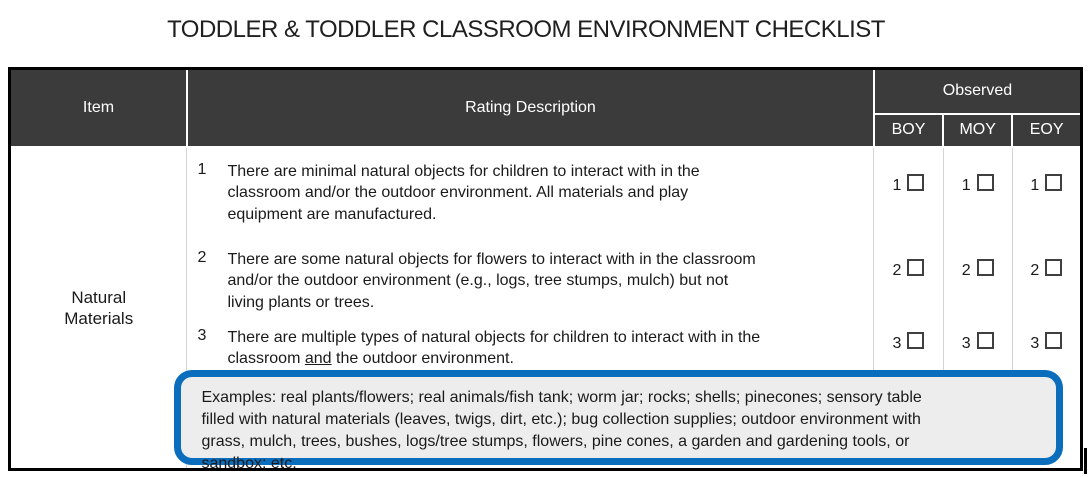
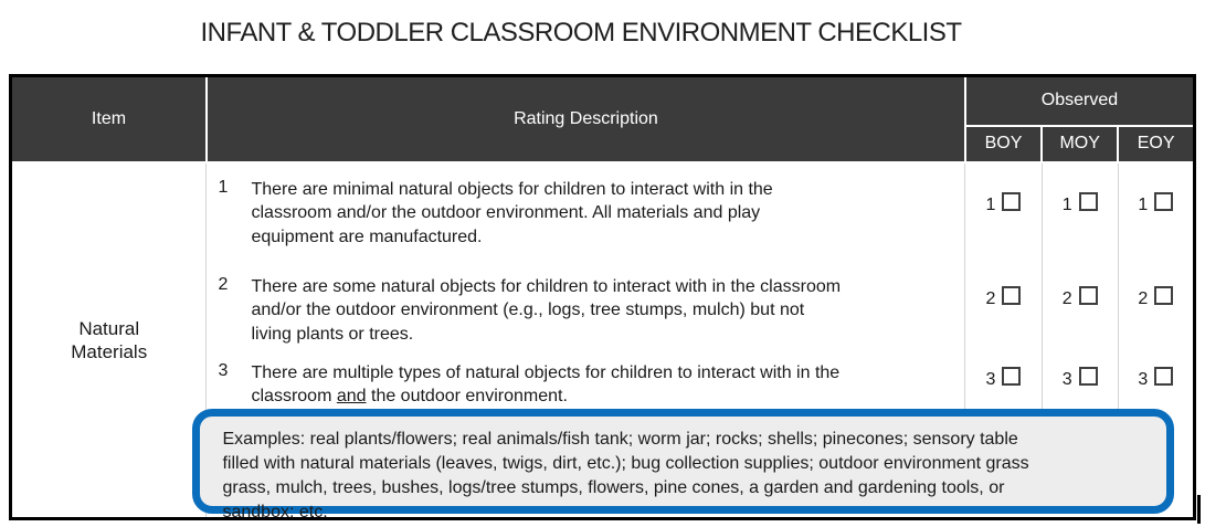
- TODDLER & TODDLER CLASSROOM ENVIRONMENT CHECKLIST
+ INFANT & TODDLER CLASSROOM ENVIRONMENT CHECKLIST
  Item	Rating Description	Observed
  BOY	MOY	EOY
  Natural Materials	1 There are minimal natural objects for children to interact with in the classroom and/or the outdoor environment. All materials and play equipment are manufactured.	1	1	1
- 2 There are some natural objects for flowers to interact with in the classroom and/or the outdoor environment (e.g., logs, tree stumps, mulch) but not living plants or trees.	2	2	2
+ 2 There are some natural objects for children to interact with in the classroom and/or the outdoor environment (e.g., logs, tree stumps, mulch) but not living plants or trees.	2	2	2
  3 There are multiple types of natural objects for children to interact with in the classroom and the outdoor environment.	3	3	3
- Examples: real plants/flowers; real animals/fish tank; worm jar; rocks; shells; pinecones; sensory table filled with natural materials (leaves, twigs, dirt, etc.); bug collection supplies; outdoor environment with grass, mulch, trees, bushes, logs/tree stumps, flowers, pine cones, a garden and gardening tools, or sandbox; etc.
+ Examples: real plants/flowers; real animals/fish tank; worm jar; rocks; shells; pinecones; sensory table filled with natural materials (leaves, twigs, dirt, etc.); bug collection supplies; outdoor environment grass grass, mulch, trees, bushes, logs/tree stumps, flowers, pine cones, a garden and gardening tools, or sandbox; etc.
